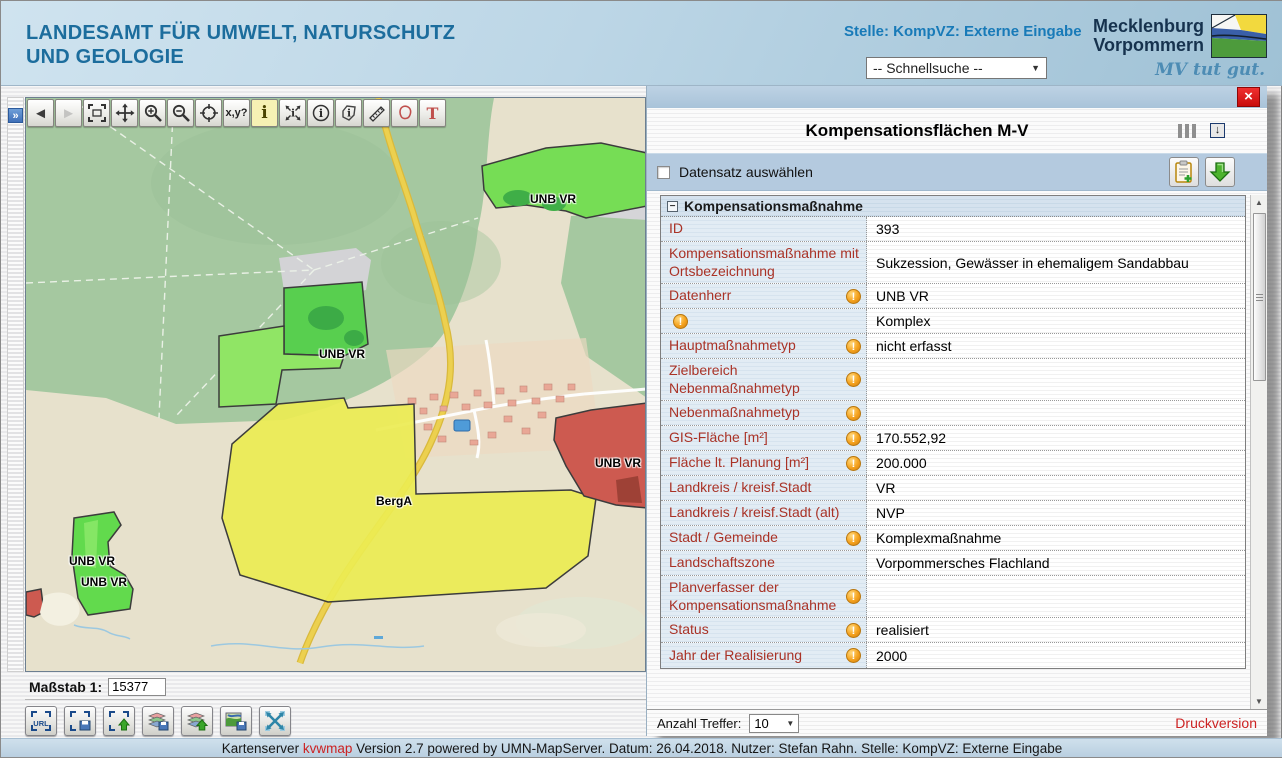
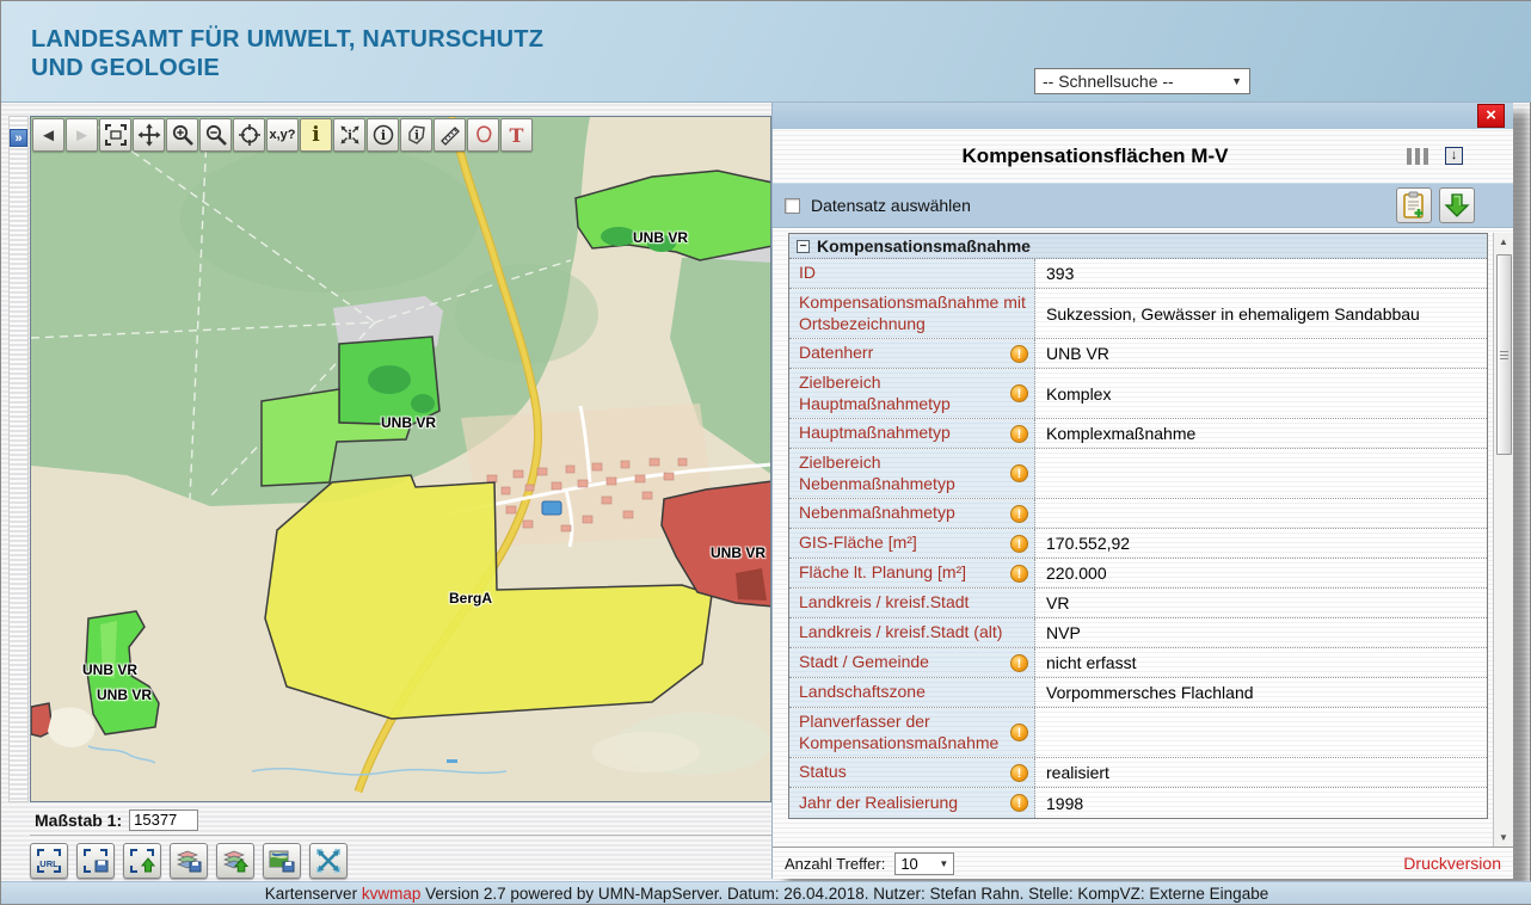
  LANDESAMT FÜR UMWELT, NATURSCHUTZ UND GEOLOGIE
- Stelle: KompVZ: Externe Eingabe
  -- Schnellsuche --
  ▼
- Mecklenburg
- Vorpommern
- MV tut gut.
  »
  UNB VR
  UNB VR
  BergA
  UNB VR
  UNB VR
  UNB VR
  ◄
  ►
  x,y?
  i
  i
  i
  i
  T
  Maßstab 1:
  15377
  URL
  ×
  Kompensationsflächen M-V
  ↓
  Datensatz auswählen
  −
  Kompensationsmaßnahme
  ID
  393
  Kompensationsmaßnahme mit Ortsbezeichnung
  Sukzession, Gewässer in ehemaligem Sandabbau
  Datenherr
  !
  UNB VR
+ Zielbereich Hauptmaßnahmetyp
  !
  Komplex
  Hauptmaßnahmetyp
  !
- nicht erfasst
+ Komplexmaßnahme
  Zielbereich Nebenmaßnahmetyp
  !
  Nebenmaßnahmetyp
  !
  GIS-Fläche [m²]
  !
  170.552,92
  Fläche lt. Planung [m²]
  !
- 200.000
+ 220.000
  Landkreis / kreisf.Stadt
  VR
  Landkreis / kreisf.Stadt (alt)
  NVP
  Stadt / Gemeinde
  !
- Komplexmaßnahme
+ nicht erfasst
  Landschaftszone
  Vorpommersches Flachland
  Planverfasser der Kompensationsmaßnahme
  !
  Status
  !
  realisiert
  Jahr der Realisierung
  !
- 2000
+ 1998
  ▲
  ▼
  Anzahl Treffer:
  10
  ▼
  Druckversion
  Kartenserver kvwmap Version 2.7 powered by UMN-MapServer. Datum: 26.04.2018. Nutzer: Stefan Rahn. Stelle: KompVZ: Externe Eingabe
